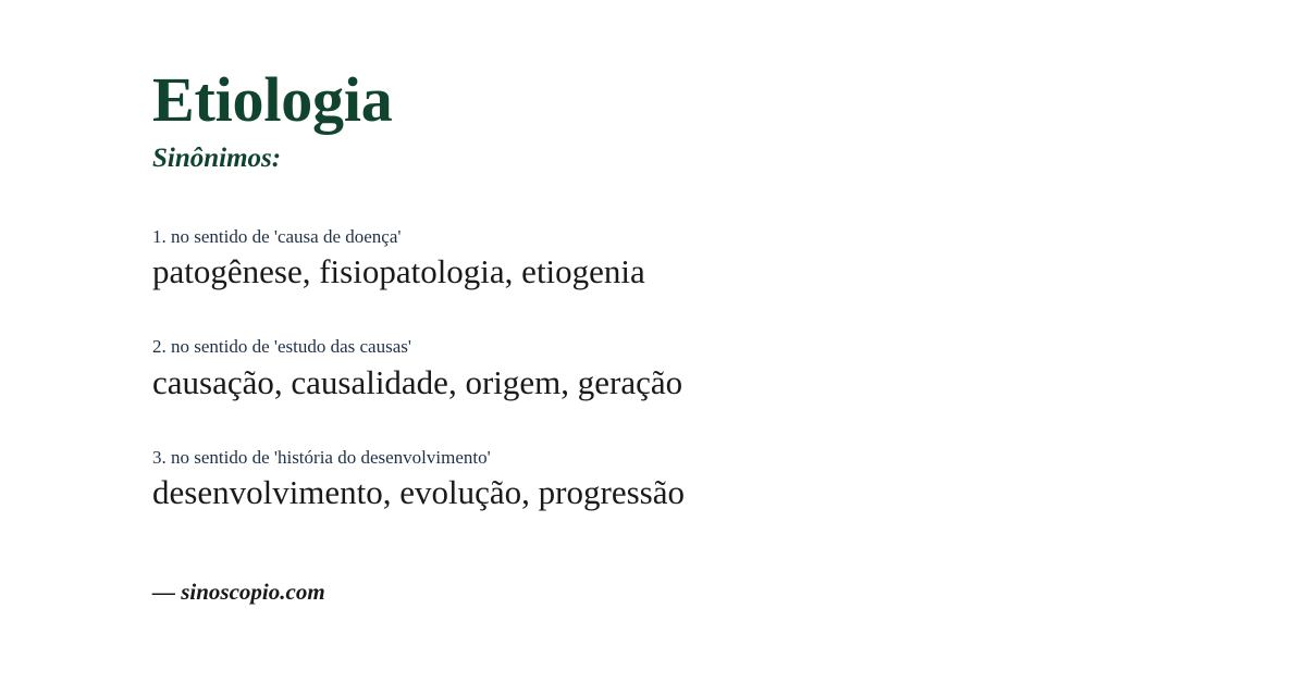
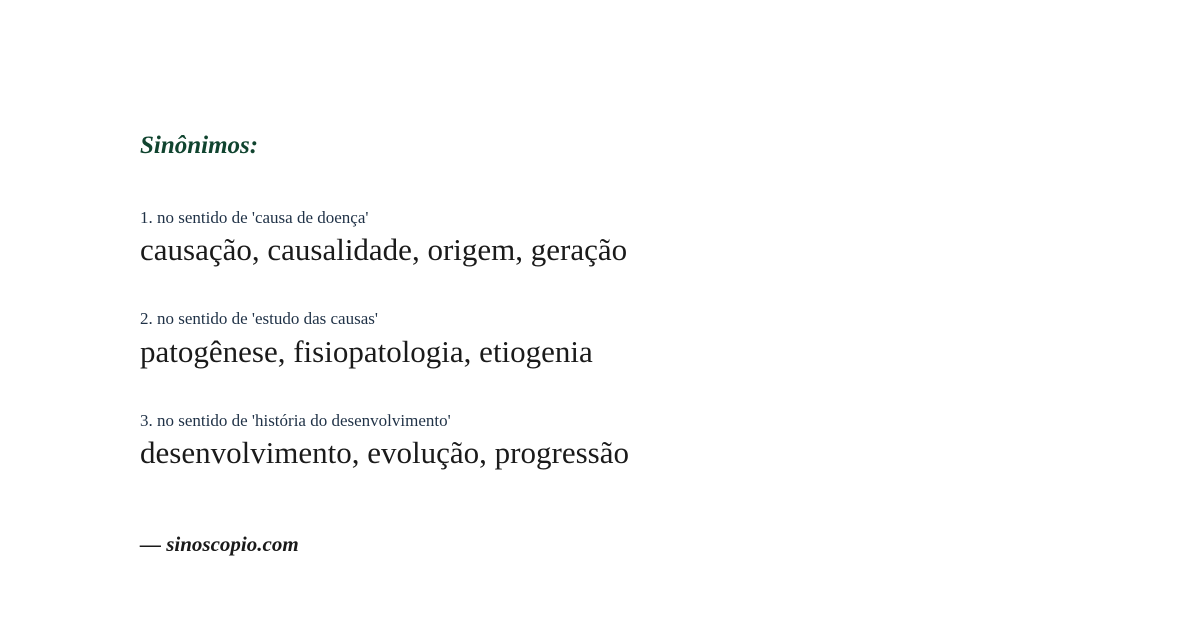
- Etiologia
  Sinônimos:
  1. no sentido de 'causa de doença'
- patogênese, fisiopatologia, etiogenia
+ causação, causalidade, origem, geração
  2. no sentido de 'estudo das causas'
- causação, causalidade, origem, geração
+ patogênese, fisiopatologia, etiogenia
  3. no sentido de 'história do desenvolvimento'
  desenvolvimento, evolução, progressão
  — sinoscopio.com
